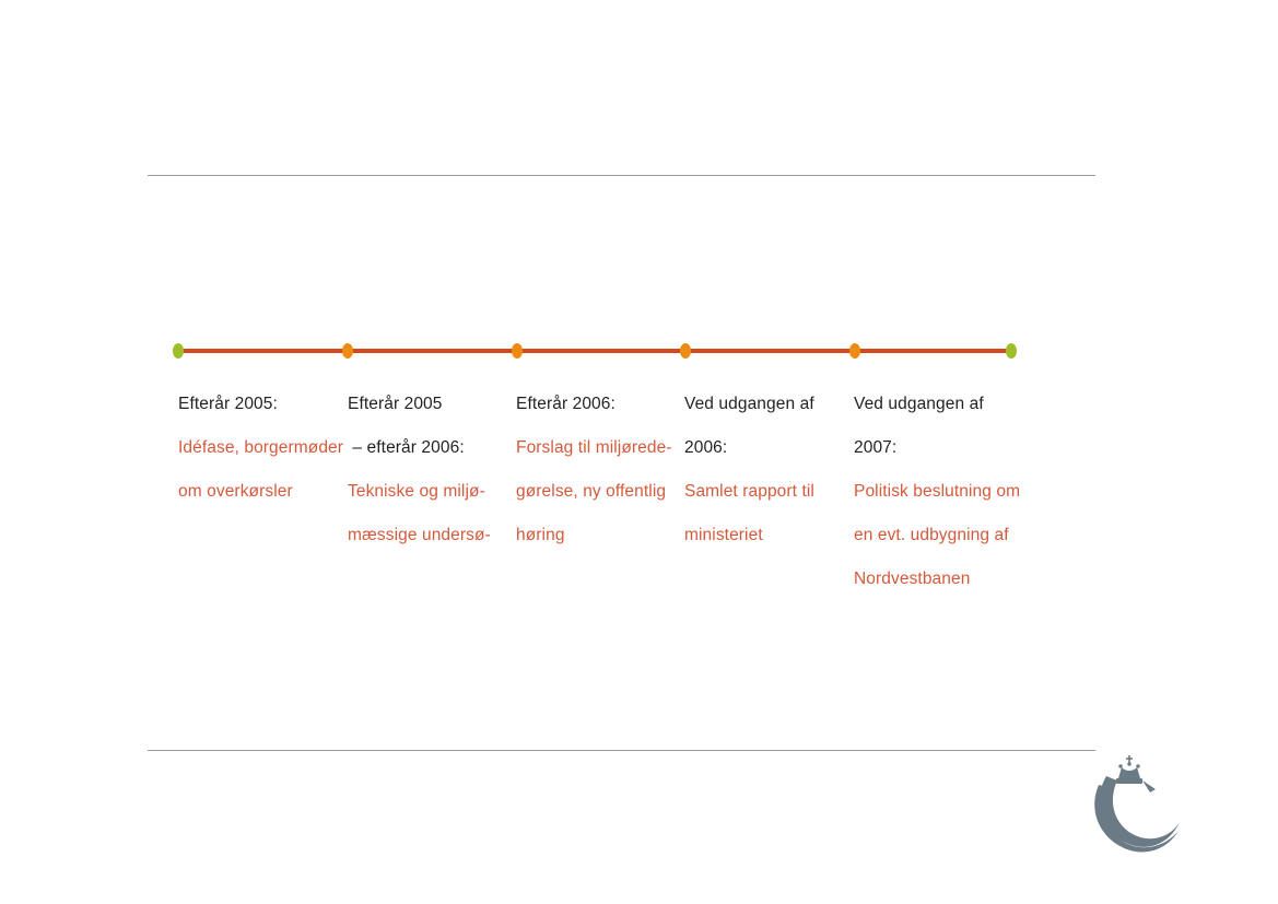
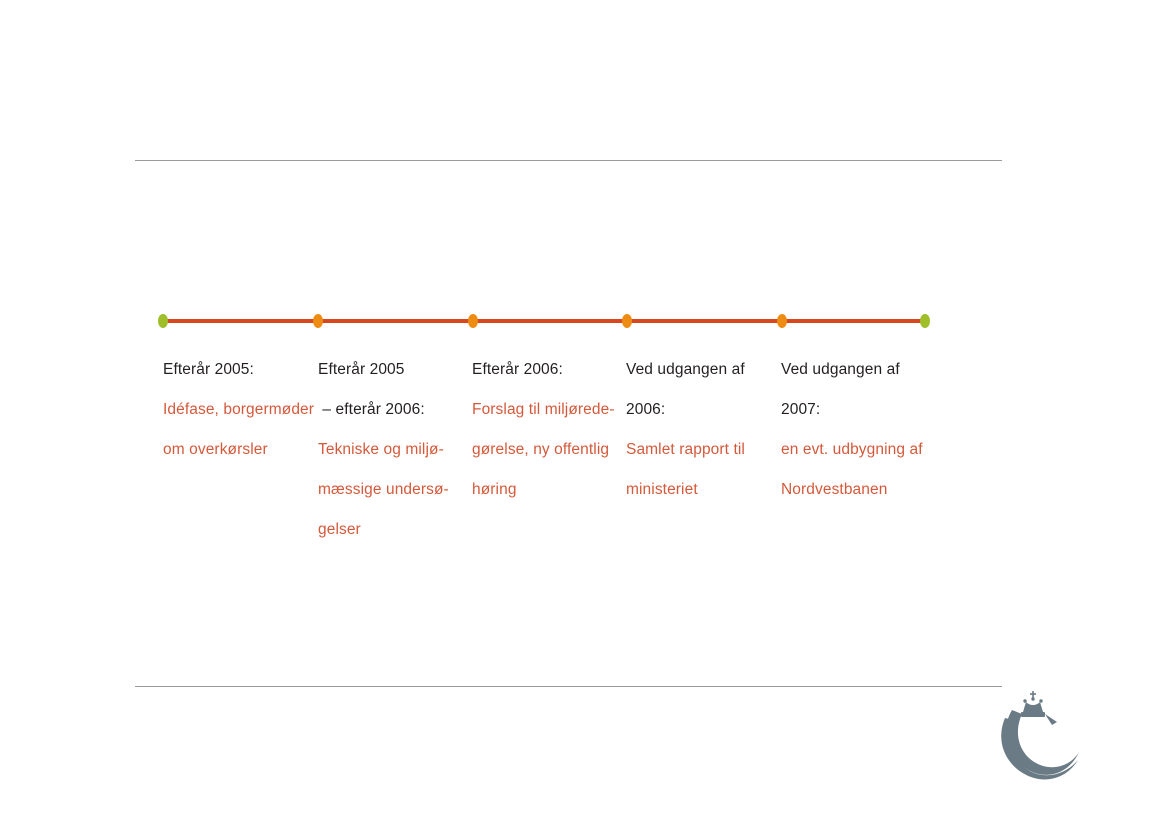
  Efterår 2005:
  Idéfase, borgermøder
  om overkørsler
  Efterår 2005
  – efterår 2006:
  Tekniske og miljø-
  mæssige undersø-
+ gelser
  Efterår 2006:
  Forslag til miljørede-
  gørelse, ny offentlig
  høring
  Ved udgangen af
  2006:
  Samlet rapport til
  ministeriet
  Ved udgangen af
  2007:
- Politisk beslutning om
  en evt. udbygning af
  Nordvestbanen
